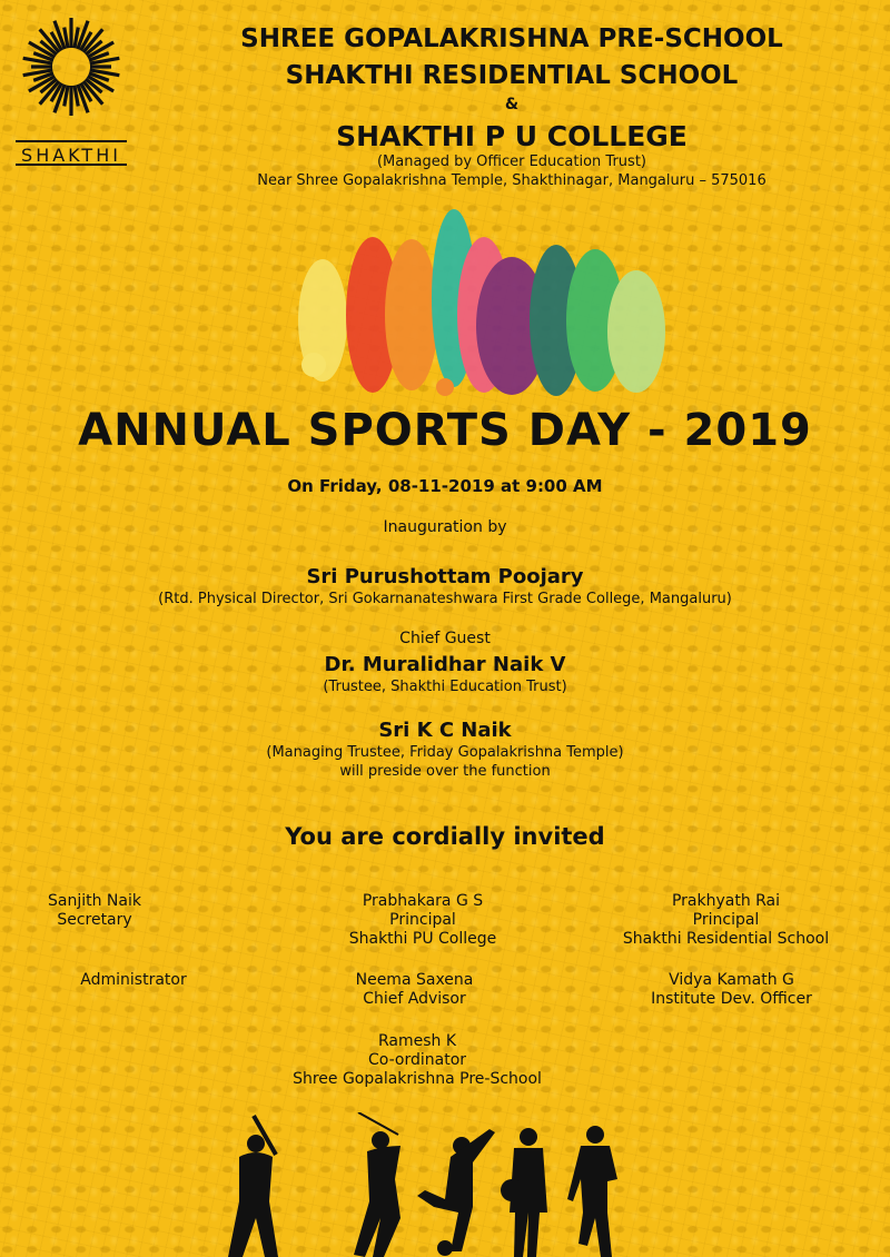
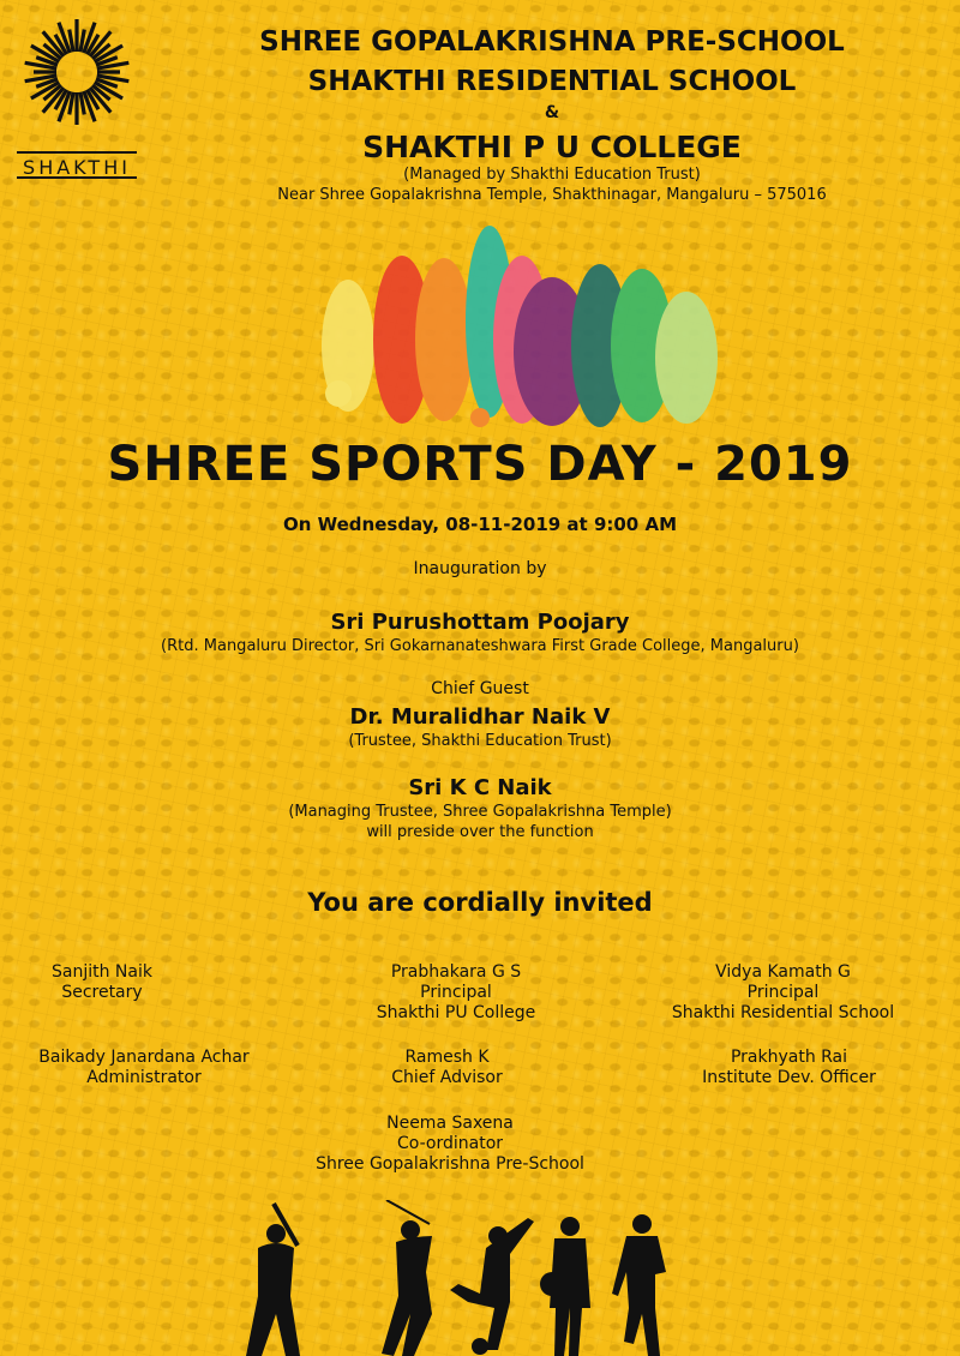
  SHAKTHI
  SHREE GOPALAKRISHNA PRE-SCHOOL
  SHAKTHI RESIDENTIAL SCHOOL
  &
  SHAKTHI P U COLLEGE
- (Managed by Officer Education Trust)
+ (Managed by Shakthi Education Trust)
  Near Shree Gopalakrishna Temple, Shakthinagar, Mangaluru – 575016
- ANNUAL SPORTS DAY - 2019
+ SHREE SPORTS DAY - 2019
- On Friday, 08-11-2019 at 9:00 AM
+ On Wednesday, 08-11-2019 at 9:00 AM
  Inauguration by
  Sri Purushottam Poojary
- (Rtd. Physical Director, Sri Gokarnanateshwara First Grade College, Mangaluru)
+ (Rtd. Mangaluru Director, Sri Gokarnanateshwara First Grade College, Mangaluru)
  Chief Guest
  Dr. Muralidhar Naik V
  (Trustee, Shakthi Education Trust)
  Sri K C Naik
- (Managing Trustee, Friday Gopalakrishna Temple)
+ (Managing Trustee, Shree Gopalakrishna Temple)
  will preside over the function
  You are cordially invited
  Sanjith Naik
  Secretary
  Prabhakara G S
  Principal
  Shakthi PU College
- Prakhyath Rai
+ Vidya Kamath G
  Principal
  Shakthi Residential School
+ Baikady Janardana Achar
  Administrator
- Neema Saxena
+ Ramesh K
  Chief Advisor
- Vidya Kamath G
+ Prakhyath Rai
  Institute Dev. Officer
- Ramesh K
+ Neema Saxena
  Co-ordinator
  Shree Gopalakrishna Pre-School
